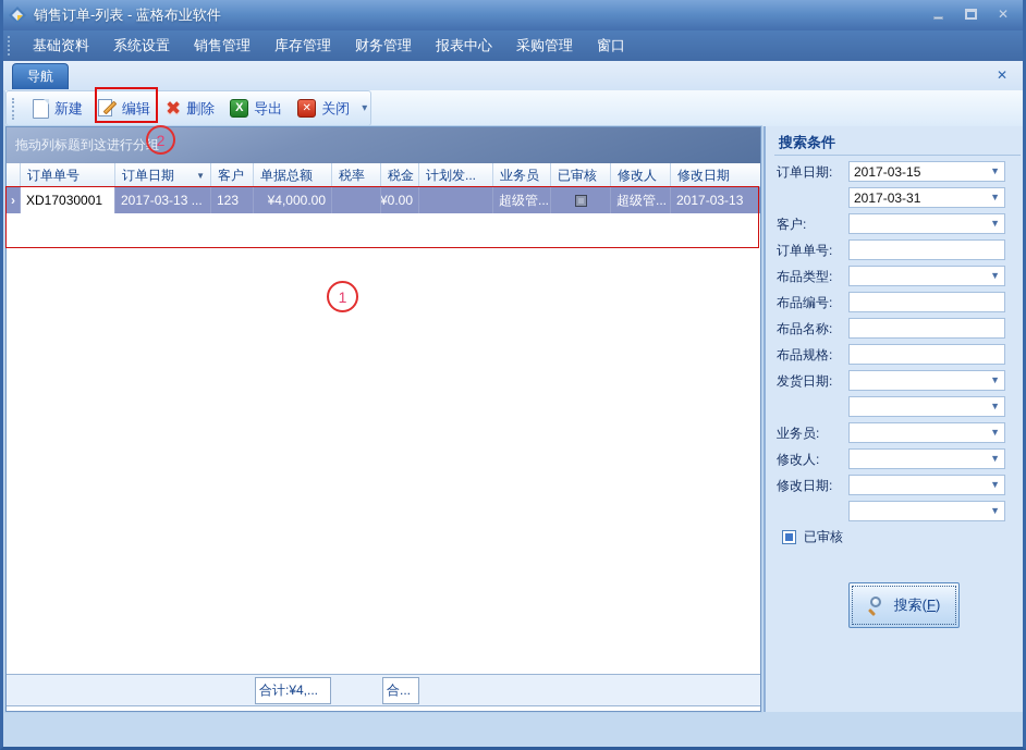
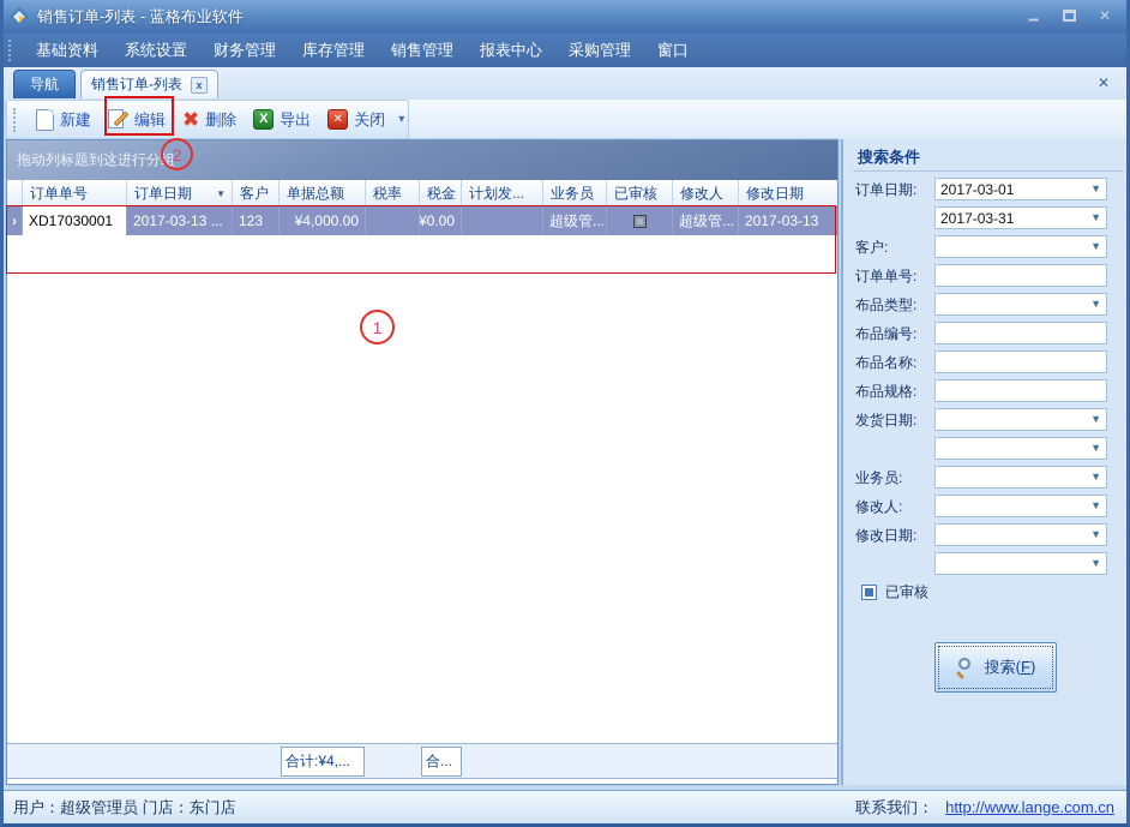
  销售订单-列表 - 蓝格布业软件
  ✕
  基础资料
  系统设置
- 销售管理
+ 财务管理
  库存管理
- 财务管理
+ 销售管理
  报表中心
  采购管理
  窗口
  导航
+ 销售订单-列表
+ x
  ✕
  新建
  编辑
  ✖
  删除
  X
  导出
  ✕
  关闭
  ▾
  拖动列标题到这进行分组
  订单单号
  订单日期
  ▼
  客户
  单据总额
  税率
  税金
  计划发...
  业务员
  已审核
  修改人
  修改日期
  ›
  XD17030001
  2017-03-13 ...
  123
  ¥4,000.00
  ¥0.00
  超级管...
  超级管...
  2017-03-13
  合计:¥4,...
  合...
  搜索条件
  订单日期:
- 2017-03-15
+ 2017-03-01
  ▼
  2017-03-31
  ▼
  客户:
  ▼
  订单单号:
  布品类型:
  ▼
  布品编号:
  布品名称:
  布品规格:
  发货日期:
  ▼
  ▼
  业务员:
  ▼
  修改人:
  ▼
  修改日期:
  ▼
  ▼
  已审核
  搜索(F)
+ 用户：超级管理员 门店：东门店
+ 联系我们：
+ http://www.lange.com.cn
  2
  1
